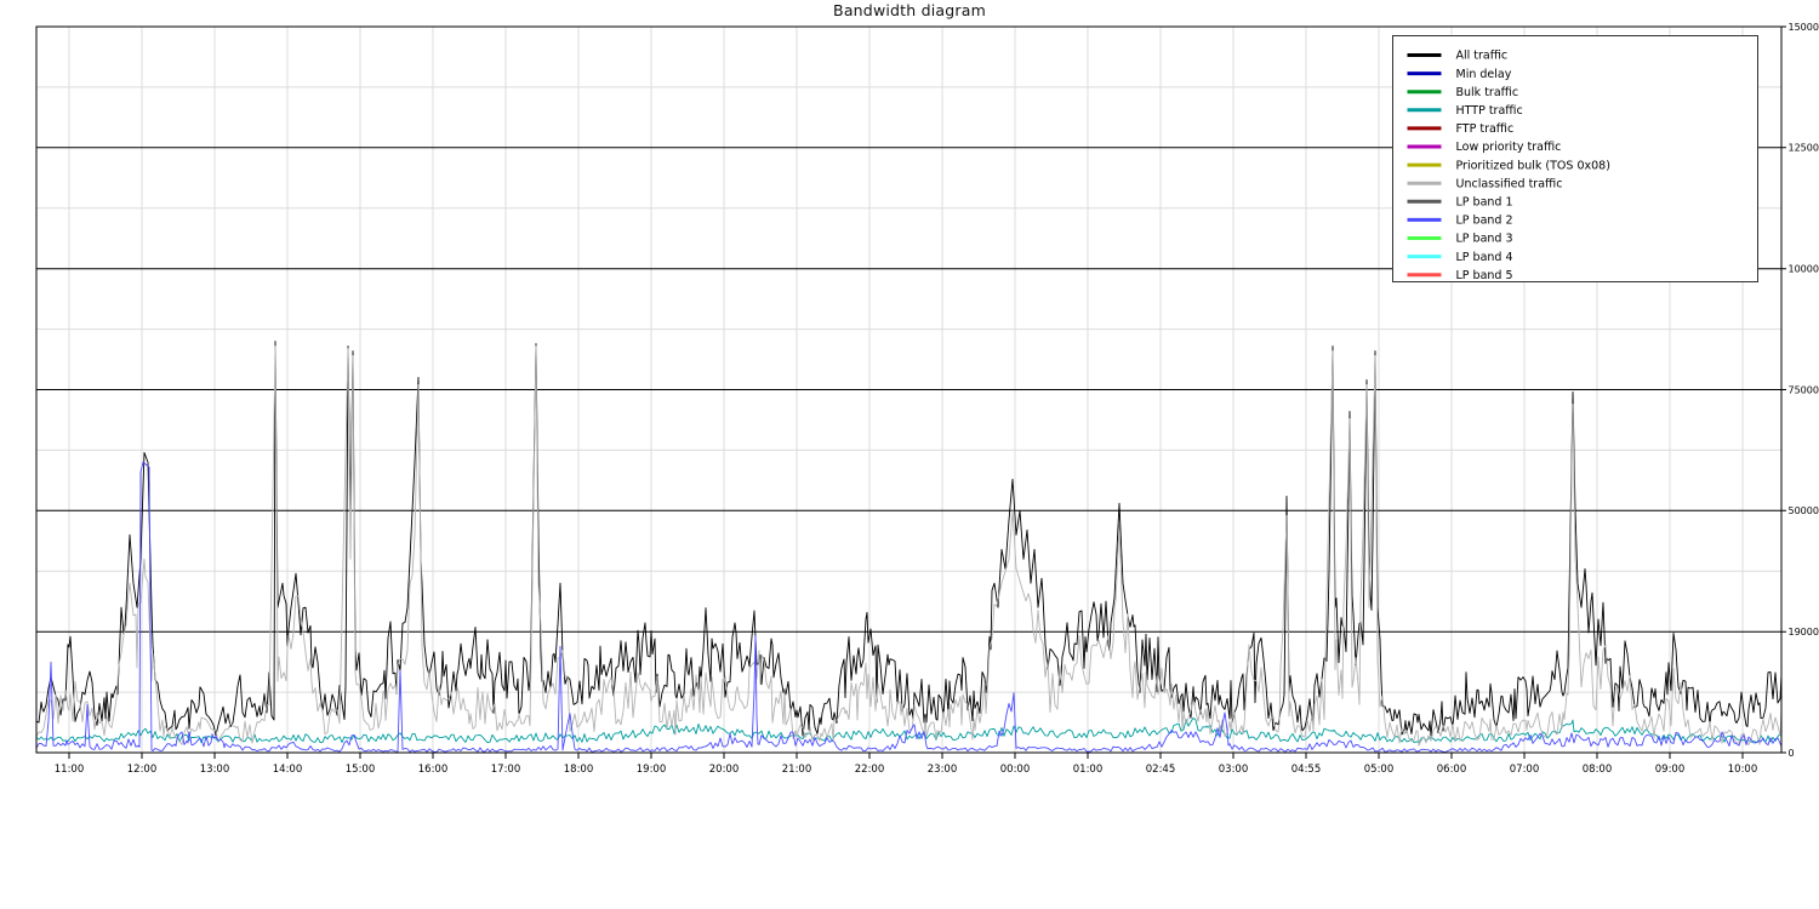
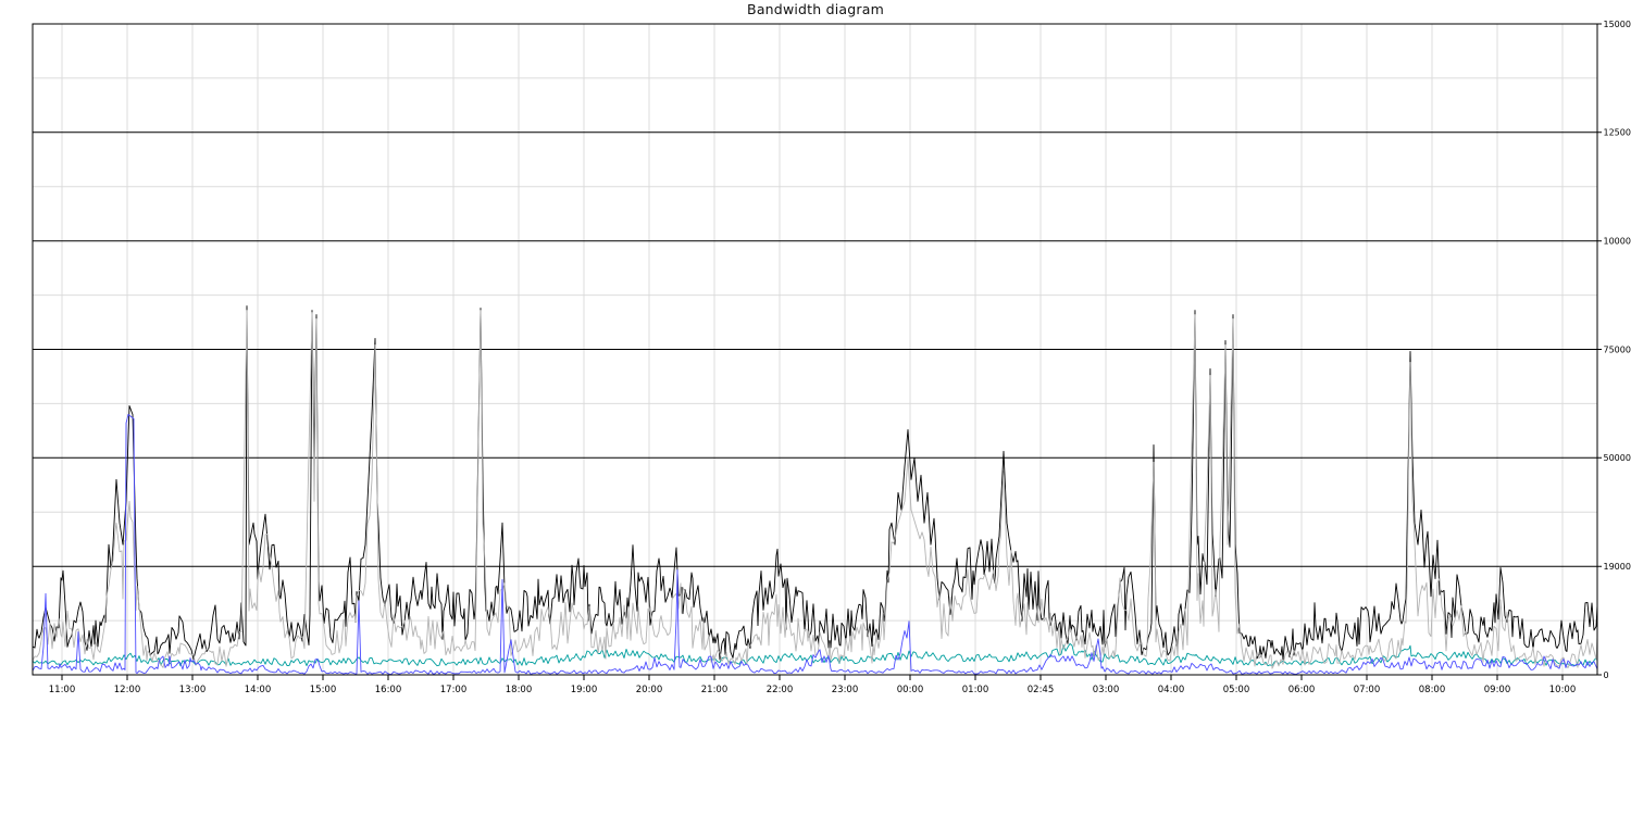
  Bandwidth diagram
  0
  19000
  50000
  75000
  10000
  12500
  15000
  11:00
  12:00
  13:00
  14:00
  15:00
  16:00
  17:00
  18:00
  19:00
  20:00
  21:00
  22:00
  23:00
  00:00
  01:00
  02:45
  03:00
- 04:55
+ 04:00
  05:00
  06:00
  07:00
  08:00
  09:00
  10:00
- All traffic
- Min delay
- Bulk traffic
- HTTP traffic
- FTP traffic
- Low priority traffic
- Prioritized bulk (TOS 0x08)
- Unclassified traffic
- LP band 1
- LP band 2
- LP band 3
- LP band 4
- LP band 5
